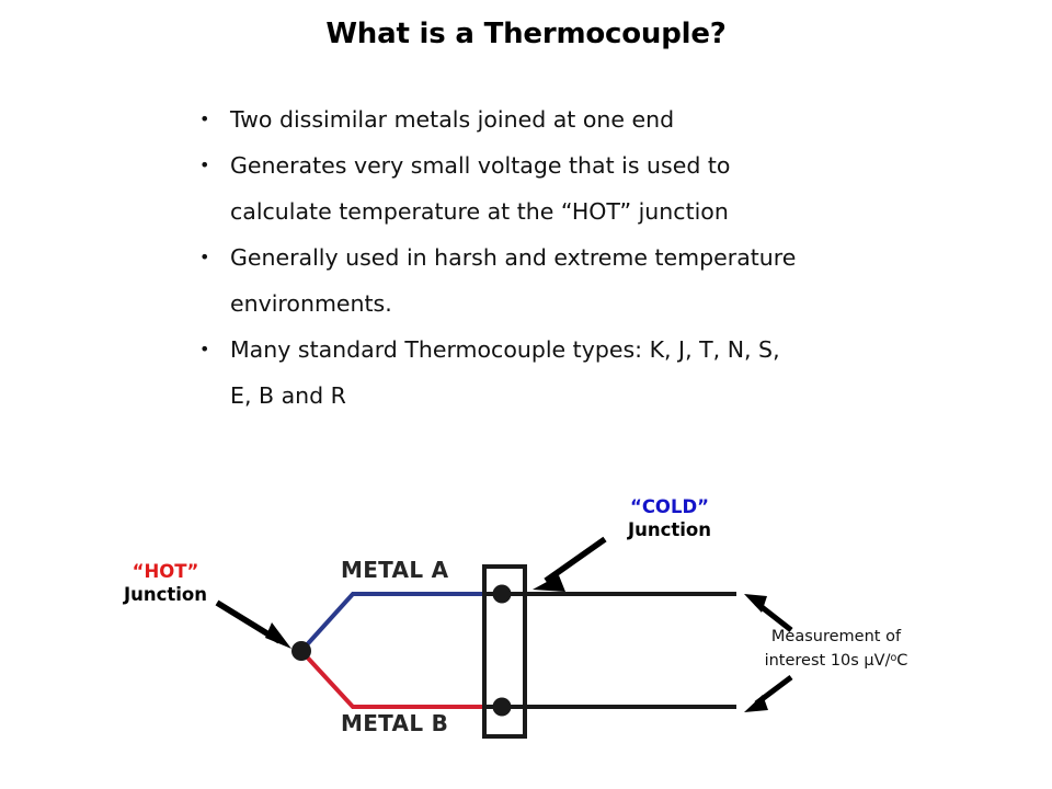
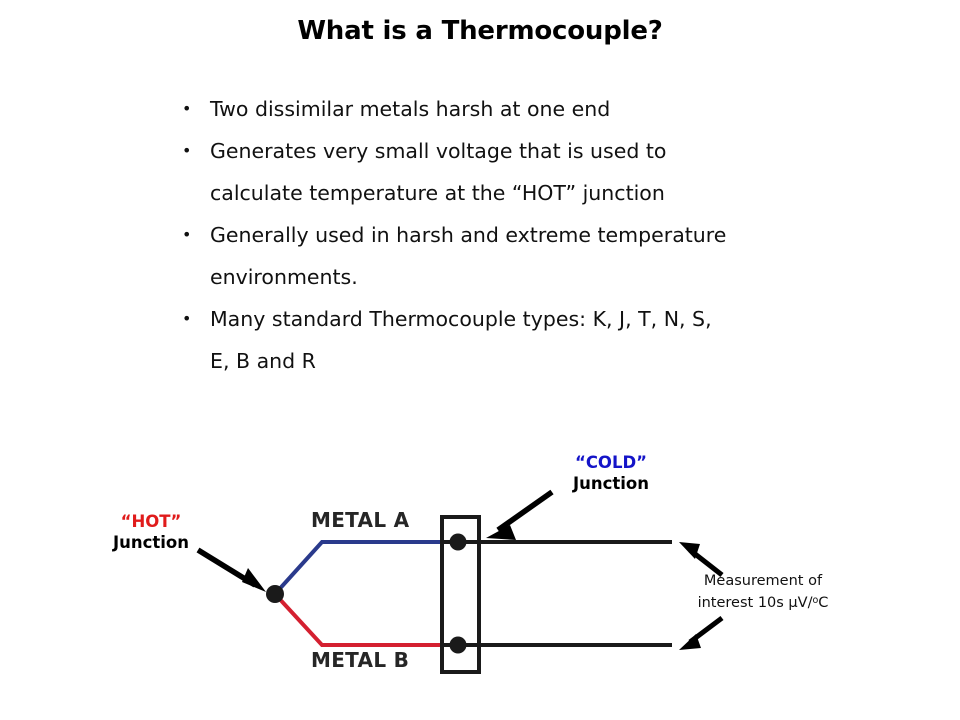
  What is a Thermocouple?
  •
- Two dissimilar metals joined at one end
+ Two dissimilar metals harsh at one end
  •
  Generates very small voltage that is used to
  calculate temperature at the “HOT” junction
  •
  Generally used in harsh and extreme temperature
  environments.
  •
  Many standard Thermocouple types: K, J, T, N, S,
  E, B and R
  “COLD”
  Junction
  “HOT”
  Junction
  METAL A
  METAL B
  Measurement of
  interest 10s µV/oC
